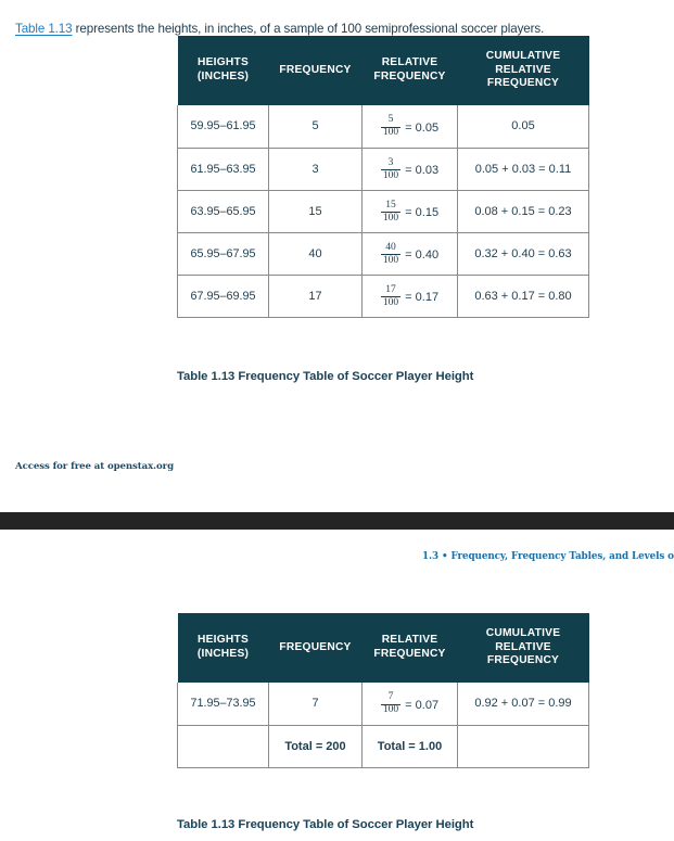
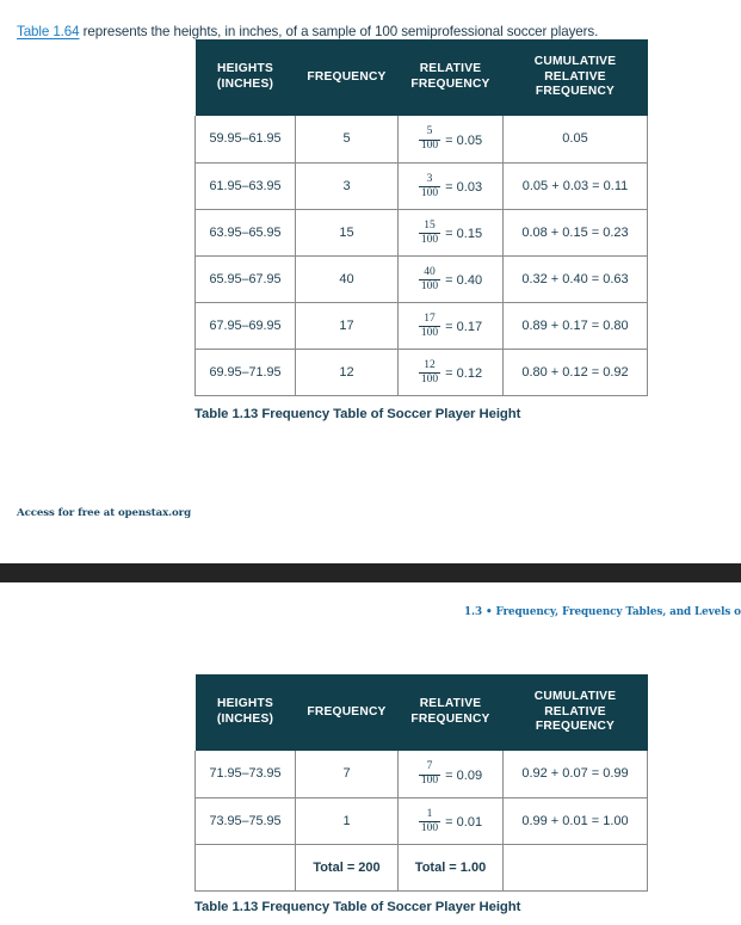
- Table 1.13 represents the heights, in inches, of a sample of 100 semiprofessional soccer players.
+ Table 1.64 represents the heights, in inches, of a sample of 100 semiprofessional soccer players.
  HEIGHTS (INCHES)	FREQUENCY	RELATIVE FREQUENCY	CUMULATIVE RELATIVE FREQUENCY
  59.95–61.95	5	5100 = 0.05	0.05
  61.95–63.95	3	3100 = 0.03	0.05 + 0.03 = 0.11
  63.95–65.95	15	15100 = 0.15	0.08 + 0.15 = 0.23
  65.95–67.95	40	40100 = 0.40	0.32 + 0.40 = 0.63
- 67.95–69.95	17	17100 = 0.17	0.63 + 0.17 = 0.80
+ 67.95–69.95	17	17100 = 0.17	0.89 + 0.17 = 0.80
+ 69.95–71.95	12	12100 = 0.12	0.80 + 0.12 = 0.92
  Table 1.13 Frequency Table of Soccer Player Height
  Access for free at openstax.org
  1.3 • Frequency, Frequency Tables, and Levels o
  HEIGHTS (INCHES)	FREQUENCY	RELATIVE FREQUENCY	CUMULATIVE RELATIVE FREQUENCY
- 71.95–73.95	7	7100 = 0.07	0.92 + 0.07 = 0.99
+ 71.95–73.95	7	7100 = 0.09	0.92 + 0.07 = 0.99
+ 73.95–75.95	1	1100 = 0.01	0.99 + 0.01 = 1.00
  	Total = 200	Total = 1.00
  Table 1.13 Frequency Table of Soccer Player Height
